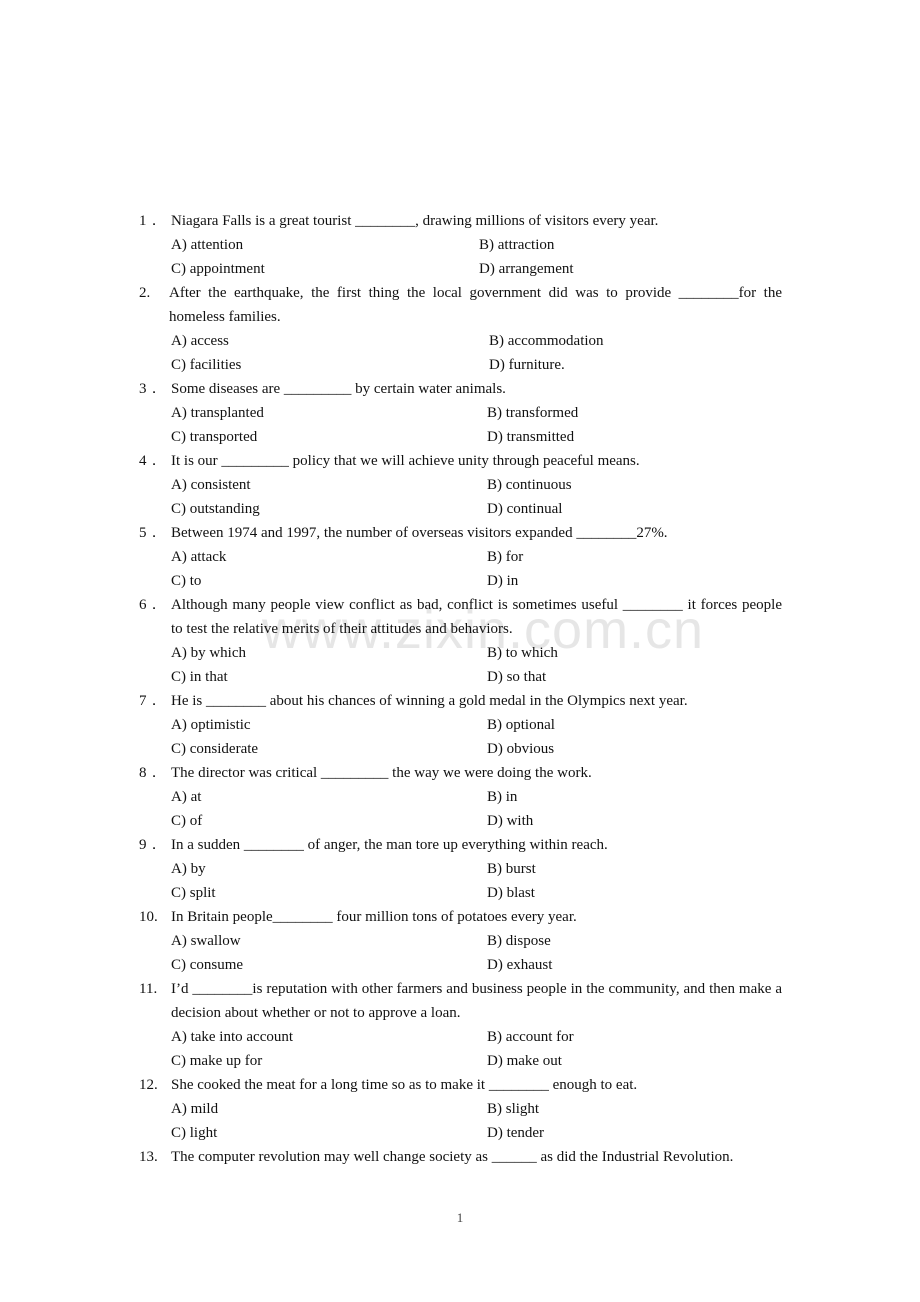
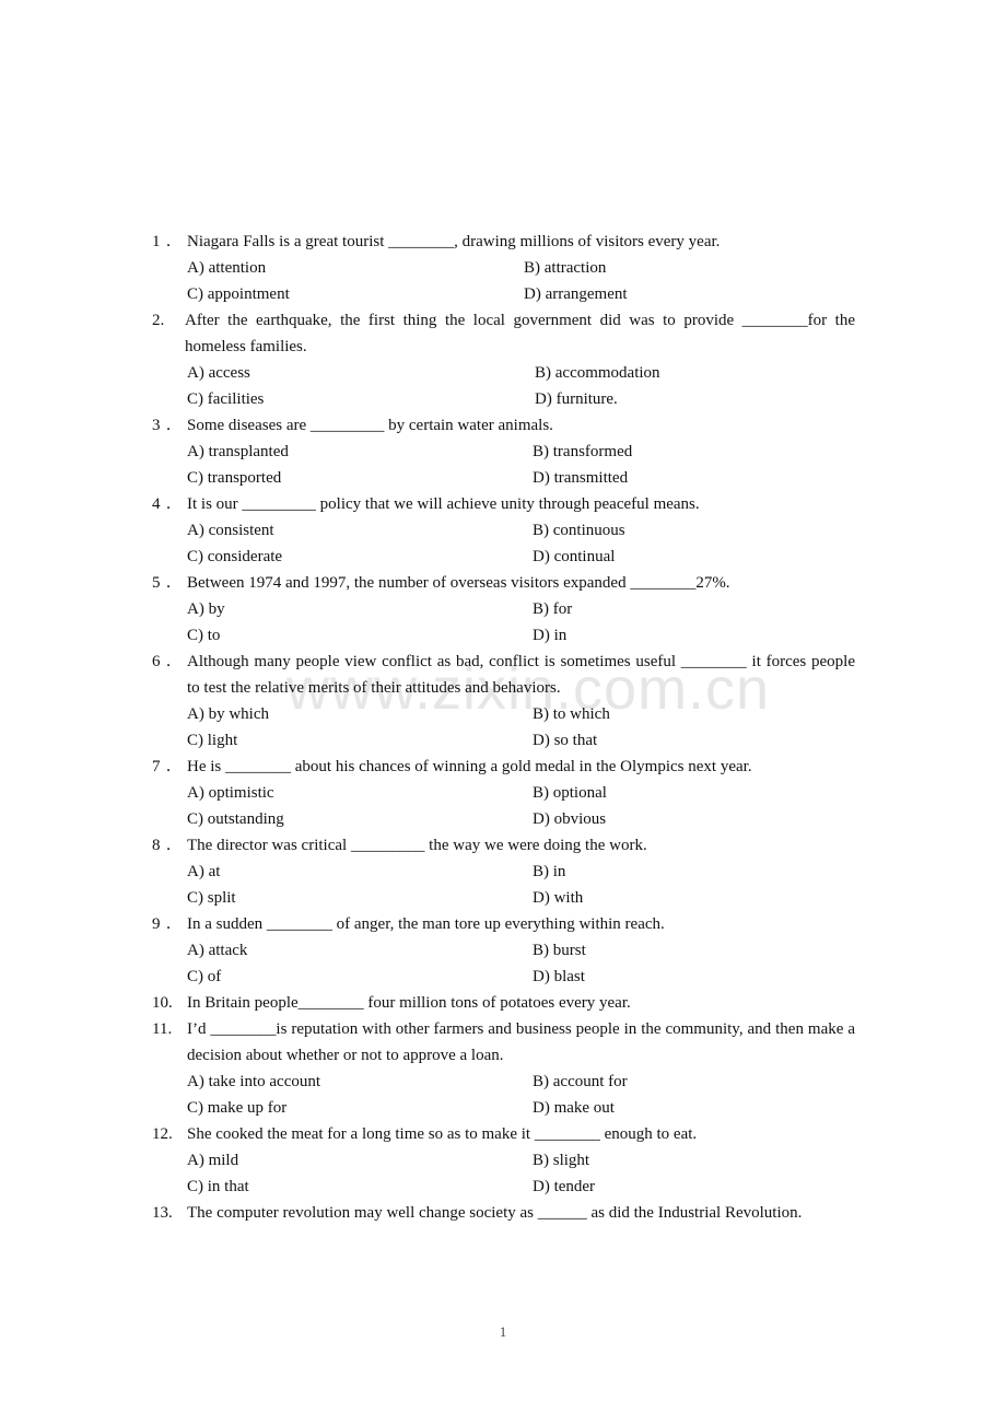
  www.zixin.com.cn
  1．
  Niagara Falls is a great tourist ________, drawing millions of visitors every year.
  A) attention
  B) attraction
  C) appointment
  D) arrangement
  2.
  After the earthquake, the first thing the local government did was to provide ________for the homeless families.
  A) access
  B) accommodation
  C) facilities
  D) furniture.
  3．
  Some diseases are _________ by certain water animals.
  A) transplanted
  B) transformed
  C) transported
  D) transmitted
  4．
  It is our _________ policy that we will achieve unity through peaceful means.
  A) consistent
  B) continuous
- C) outstanding
+ C) considerate
  D) continual
  5．
  Between 1974 and 1997, the number of overseas visitors expanded ________27%.
- A) attack
+ A) by
  B) for
  C) to
  D) in
  6．
  Although many people view conflict as bad, conflict is sometimes useful ________ it forces people to test the relative merits of their attitudes and behaviors.
  A) by which
  B) to which
- C) in that
+ C) light
  D) so that
  7．
  He is ________ about his chances of winning a gold medal in the Olympics next year.
  A) optimistic
  B) optional
- C) considerate
+ C) outstanding
  D) obvious
  8．
  The director was critical _________ the way we were doing the work.
  A) at
  B) in
- C) of
+ C) split
  D) with
  9．
  In a sudden ________ of anger, the man tore up everything within reach.
- A) by
+ A) attack
  B) burst
- C) split
+ C) of
  D) blast
  10.
  In Britain people________ four million tons of potatoes every year.
- A) swallow
- B) dispose
- C) consume
- D) exhaust
  11.
  I’d ________is reputation with other farmers and business people in the community, and then make a decision about whether or not to approve a loan.
  A) take into account
  B) account for
  C) make up for
  D) make out
  12.
  She cooked the meat for a long time so as to make it ________ enough to eat.
  A) mild
  B) slight
- C) light
+ C) in that
  D) tender
  13.
  The computer revolution may well change society as ______ as did the Industrial Revolution.
  1
